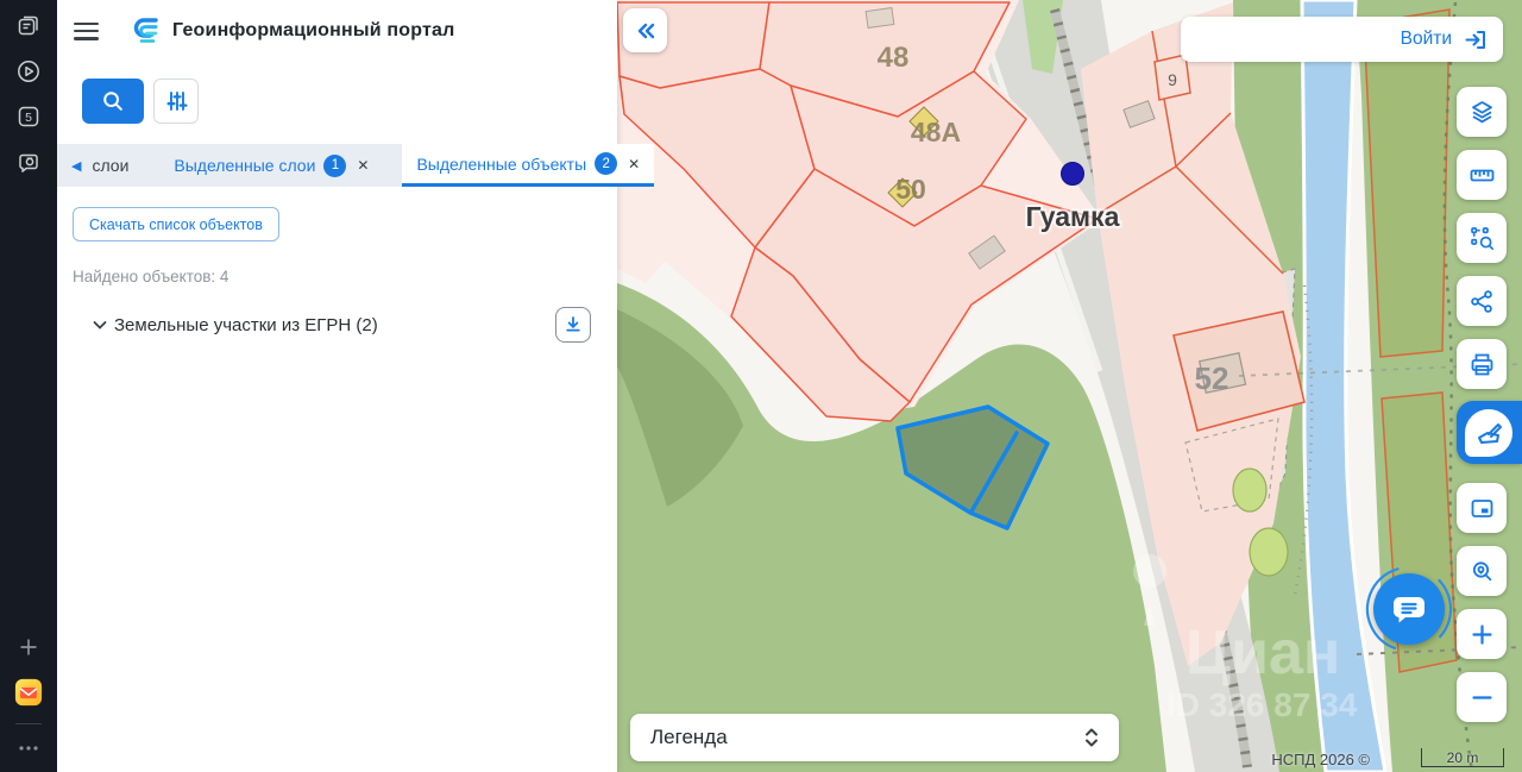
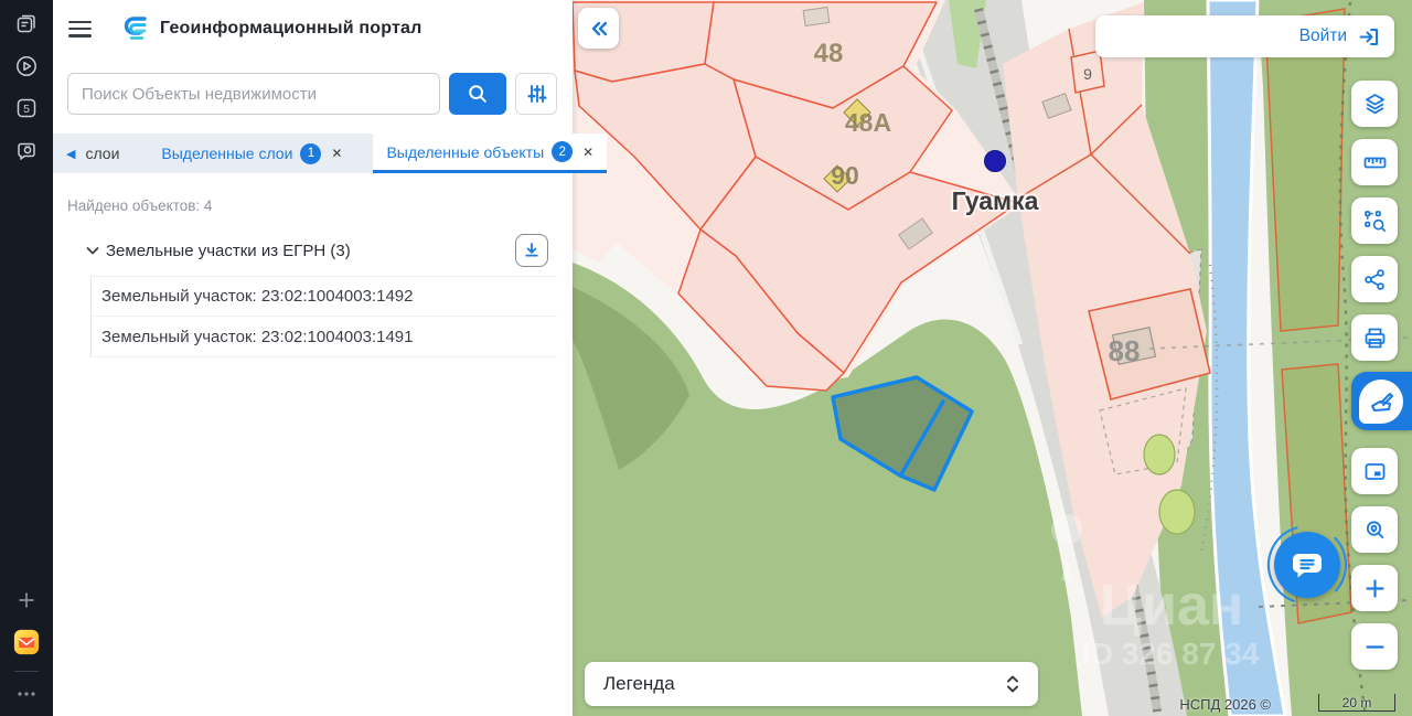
  5
  Геоинформационный портал
+ Поиск Объекты недвижимости
  ◀
  слои
  Выделенные слои
  1
  ✕
  Выделенные объекты
  2
  ✕
- Скачать список объектов
  Найдено объектов: 4
- Земельные участки из ЕГРН (2)
+ Земельные участки из ЕГРН (3)
+ Земельный участок: 23:02:1004003:1492
+ Земельный участок: 23:02:1004003:1491
  48
  48А
- 50
+ 90
- 52
+ 88
  9
  Гуамка
  Циан
  ID 326 87 34
  Войти
  Легенда
  НСПД 2026 ©
  20 m
